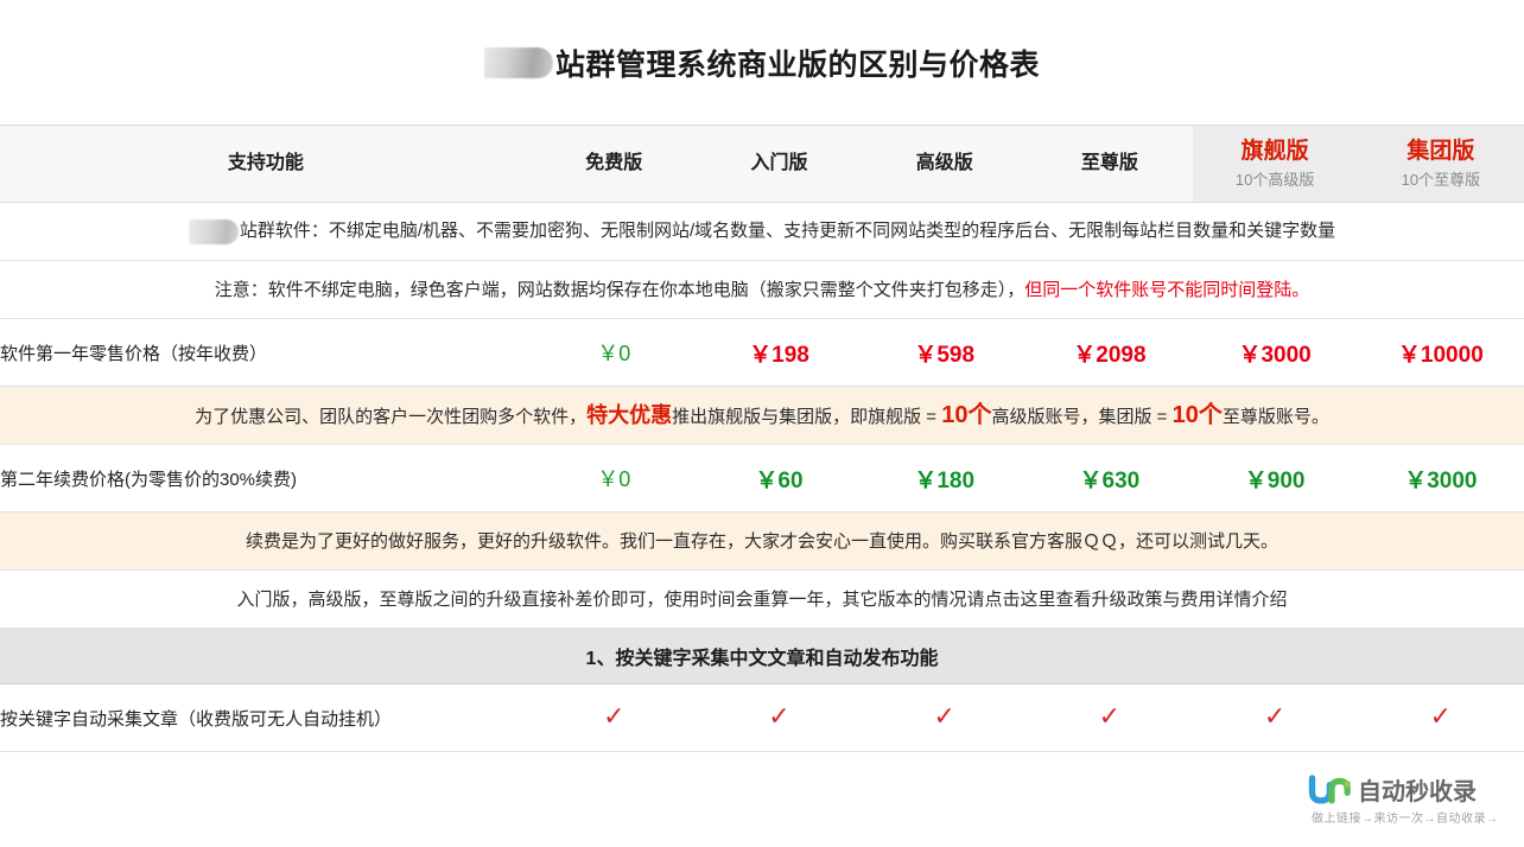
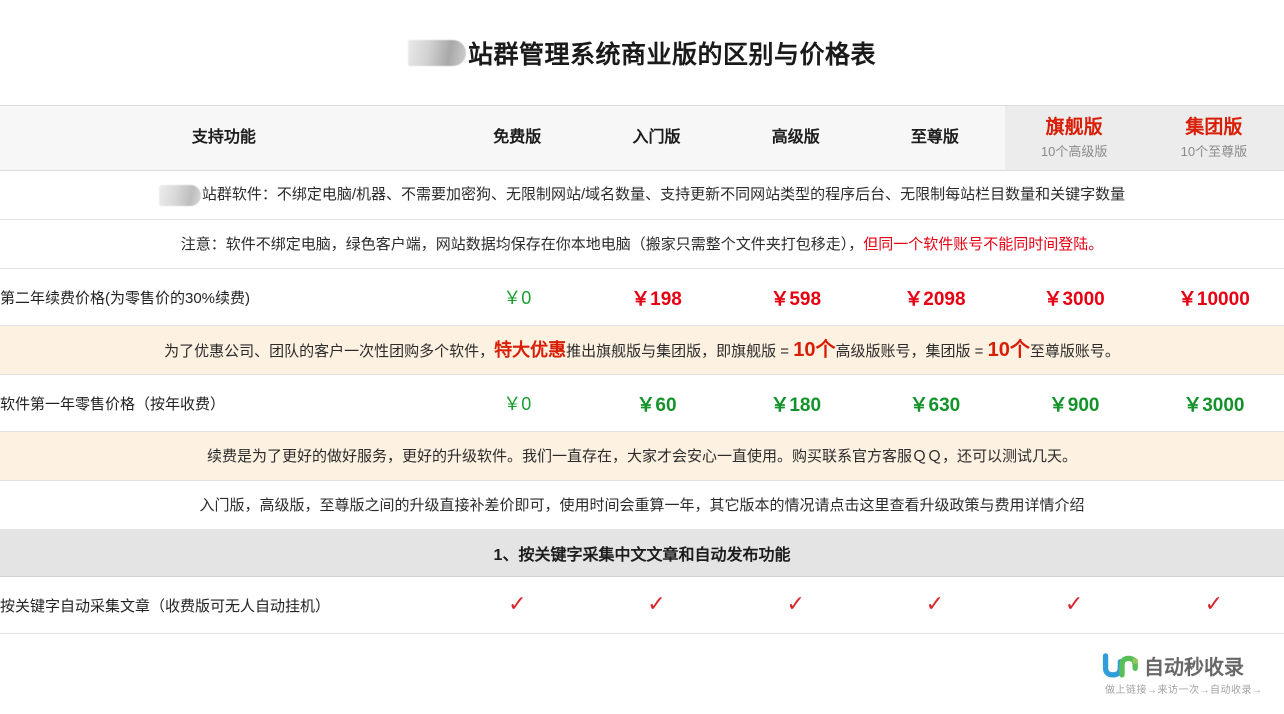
  站群管理系统商业版的区别与价格表
  支持功能	免费版	入门版	高级版	至尊版	旗舰版 10个高级版	集团版 10个至尊版
  站群软件：不绑定电脑/机器、不需要加密狗、无限制网站/域名数量、支持更新不同网站类型的程序后台、无限制每站栏目数量和关键字数量
  注意：软件不绑定电脑，绿色客户端，网站数据均保存在你本地电脑（搬家只需整个文件夹打包移走），但同一个软件账号不能同时间登陆。
- 软件第一年零售价格（按年收费）	￥0	￥198	￥598	￥2098	￥3000	￥10000
+ 第二年续费价格(为零售价的30%续费)	￥0	￥198	￥598	￥2098	￥3000	￥10000
  为了优惠公司、团队的客户一次性团购多个软件，特大优惠推出旗舰版与集团版，即旗舰版 = 10个高级版账号，集团版 = 10个至尊版账号。
- 第二年续费价格(为零售价的30%续费)	￥0	￥60	￥180	￥630	￥900	￥3000
+ 软件第一年零售价格（按年收费）	￥0	￥60	￥180	￥630	￥900	￥3000
  续费是为了更好的做好服务，更好的升级软件。我们一直存在，大家才会安心一直使用。购买联系官方客服ＱＱ，还可以测试几天。
  入门版，高级版，至尊版之间的升级直接补差价即可，使用时间会重算一年，其它版本的情况请点击这里查看升级政策与费用详情介绍
  1、按关键字采集中文文章和自动发布功能
  按关键字自动采集文章（收费版可无人自动挂机）	✓	✓	✓	✓	✓	✓
  自动秒收录
  做上链接→来访一次→自动收录→
